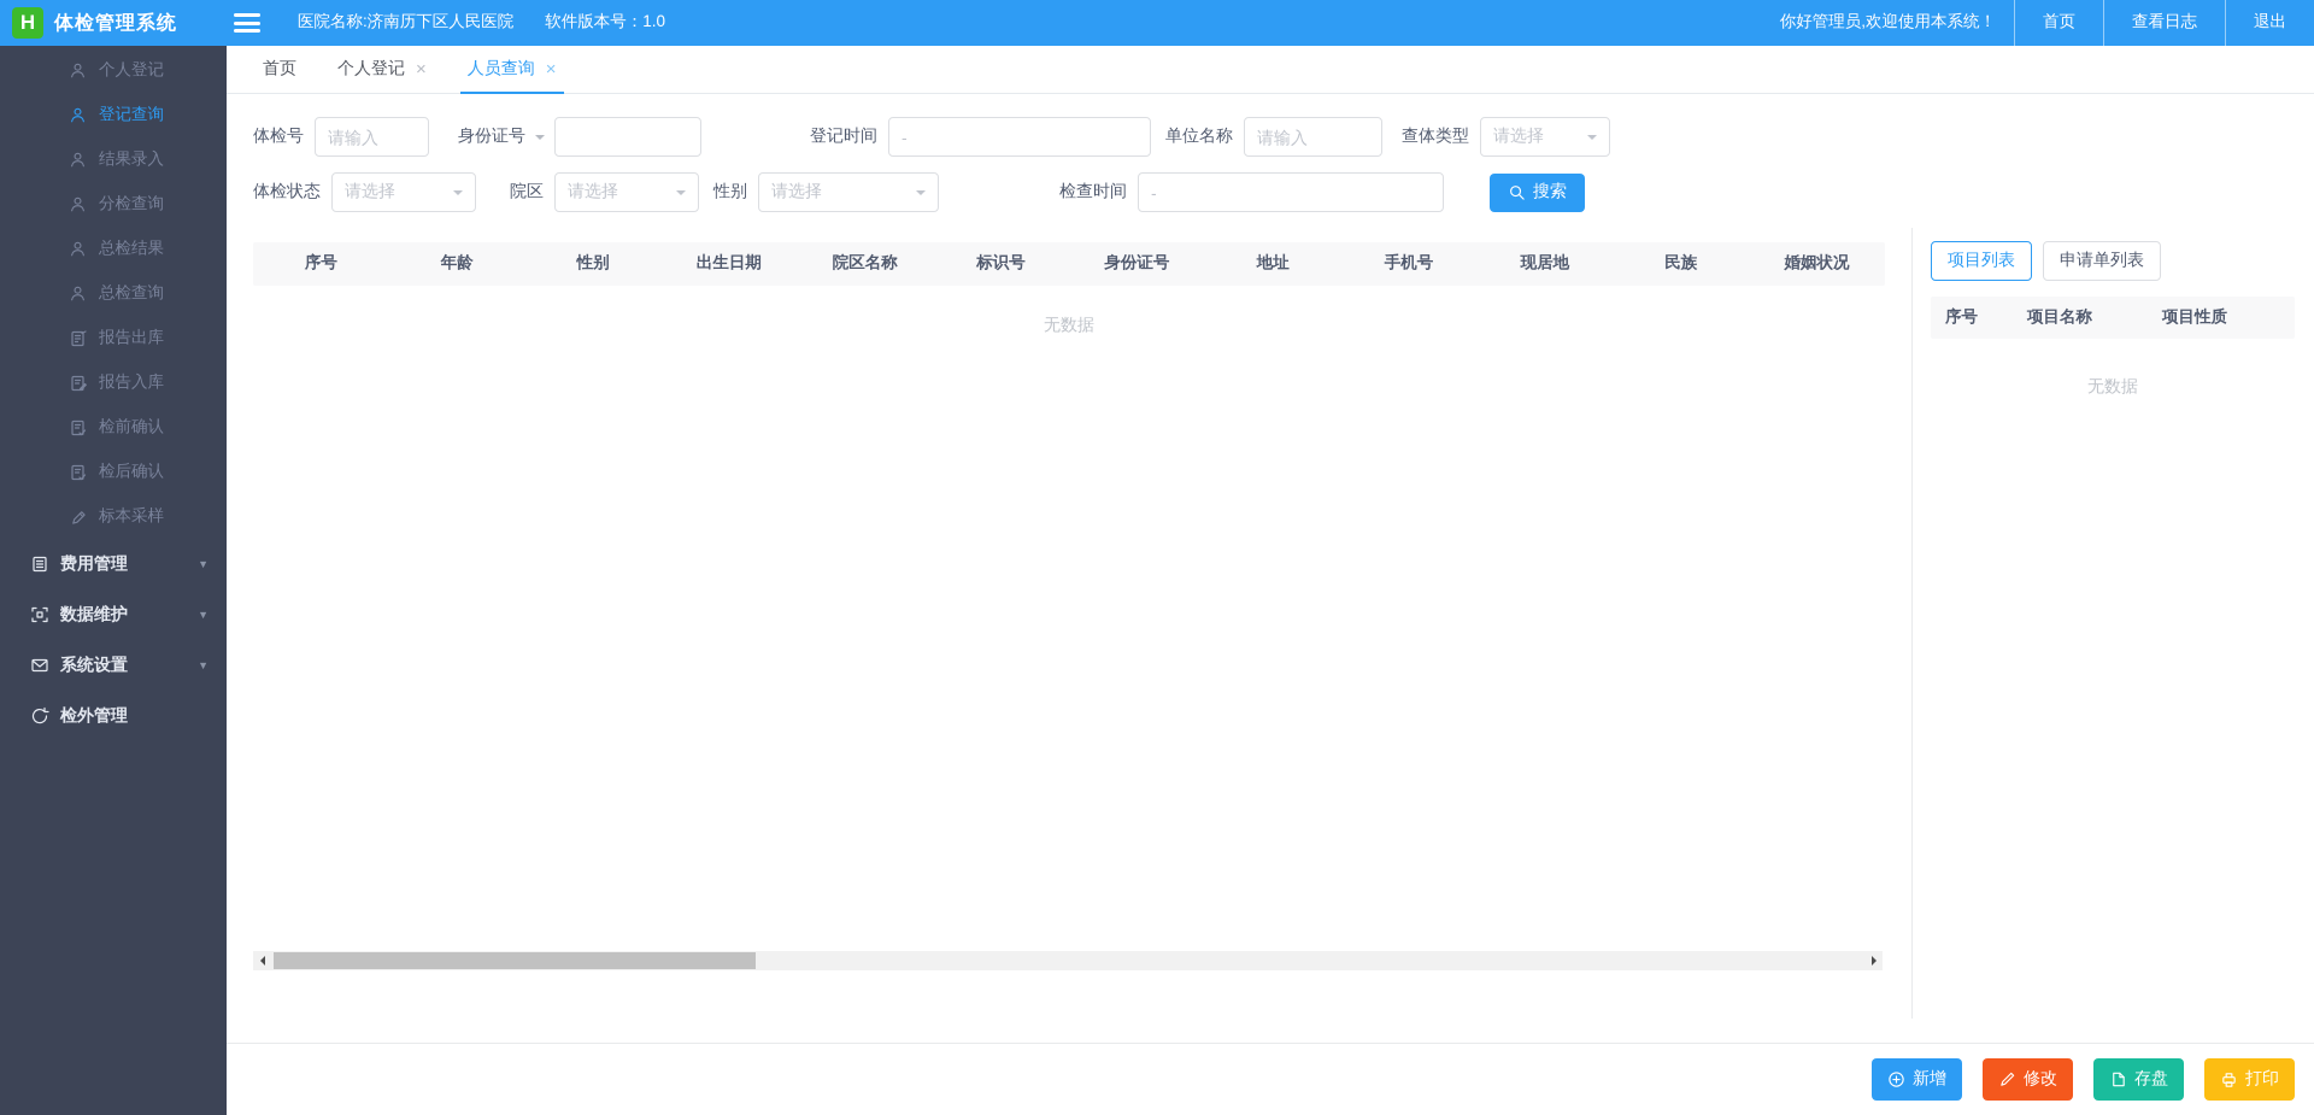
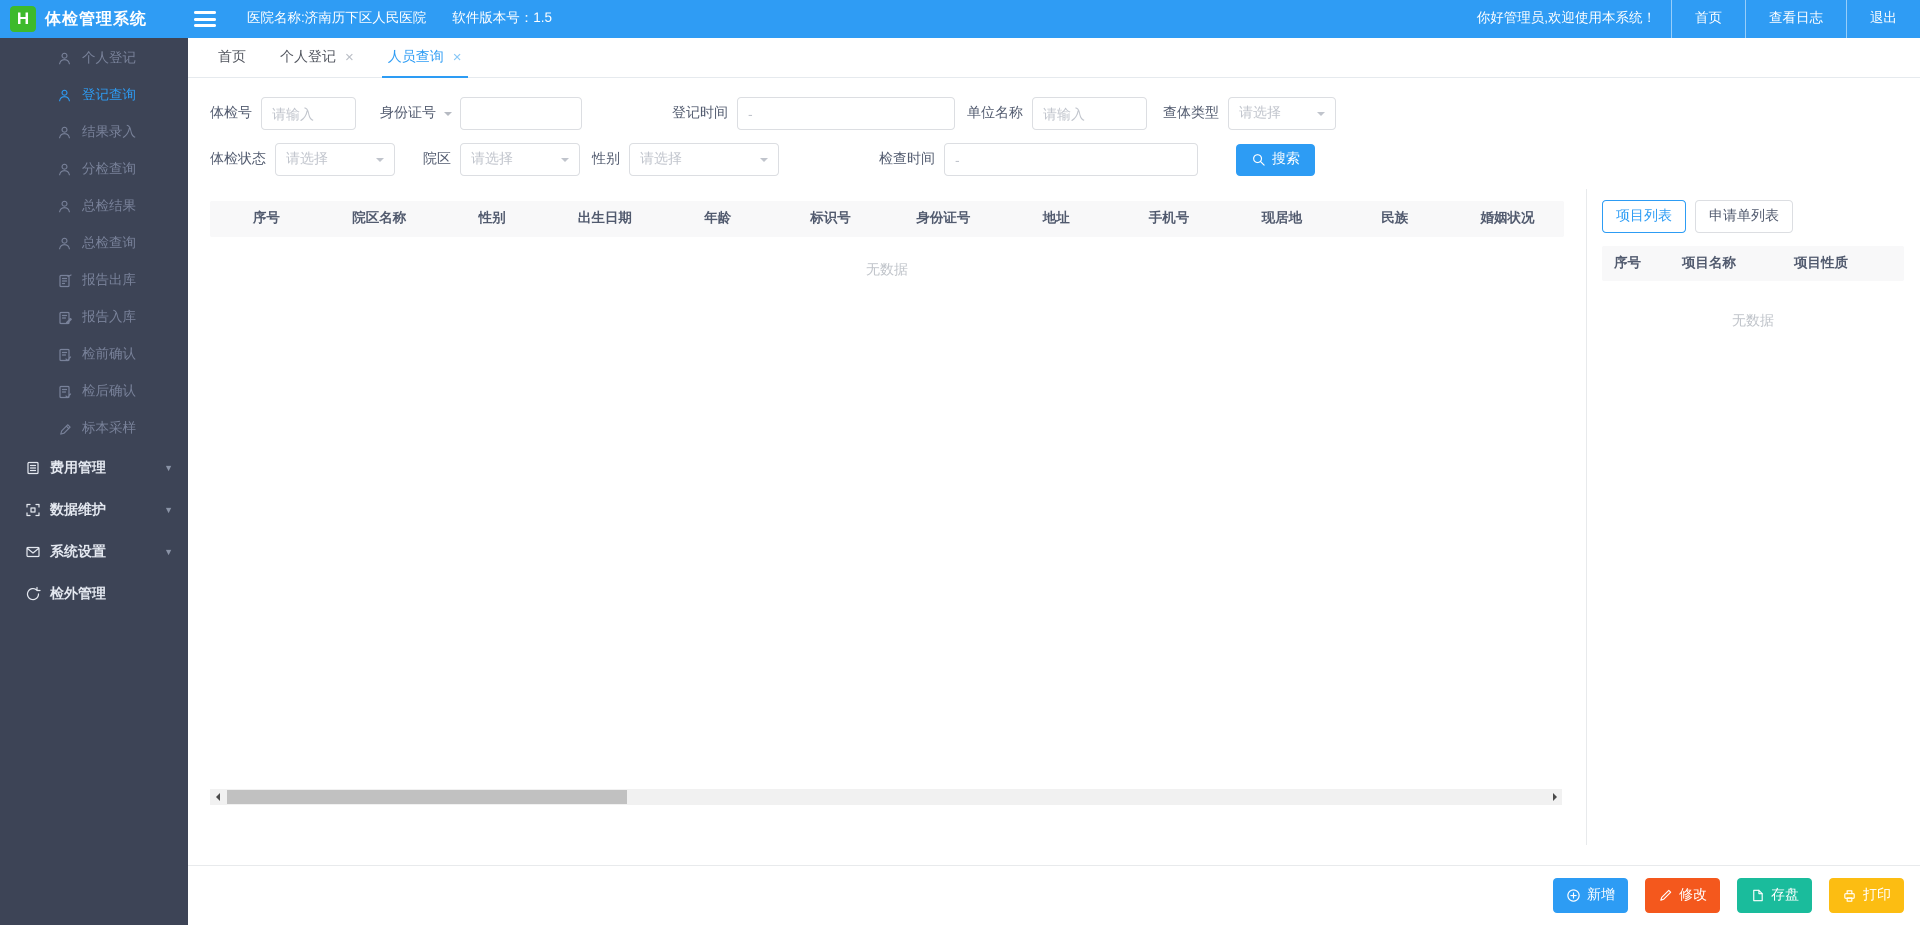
  H
  体检管理系统
  医院名称:济南历下区人民医院
- 软件版本号：1.0
+ 软件版本号：1.5
  你好管理员,欢迎使用本系统！
  首页
  查看日志
  退出
  个人登记
  登记查询
  结果录入
  分检查询
  总检结果
  总检查询
  报告出库
  报告入库
  检前确认
  检后确认
  标本采样
  费用管理
  ▼
  数据维护
  ▼
  系统设置
  ▼
  检外管理
  首页
  个人登记
  ×
  人员查询
  ×
  体检号
  请输入
  身份证号
  登记时间
  -
  单位名称
  请输入
  查体类型
  请选择
  体检状态
  请选择
  院区
  请选择
  性别
  请选择
  检查时间
  -
  搜索
  序号
- 年龄
+ 院区名称
  性别
  出生日期
- 院区名称
+ 年龄
  标识号
  身份证号
  地址
  手机号
  现居地
  民族
  婚姻状况
  无数据
  项目列表
  申请单列表
  序号
  项目名称
  项目性质
  无数据
  新增
  修改
  存盘
  打印
